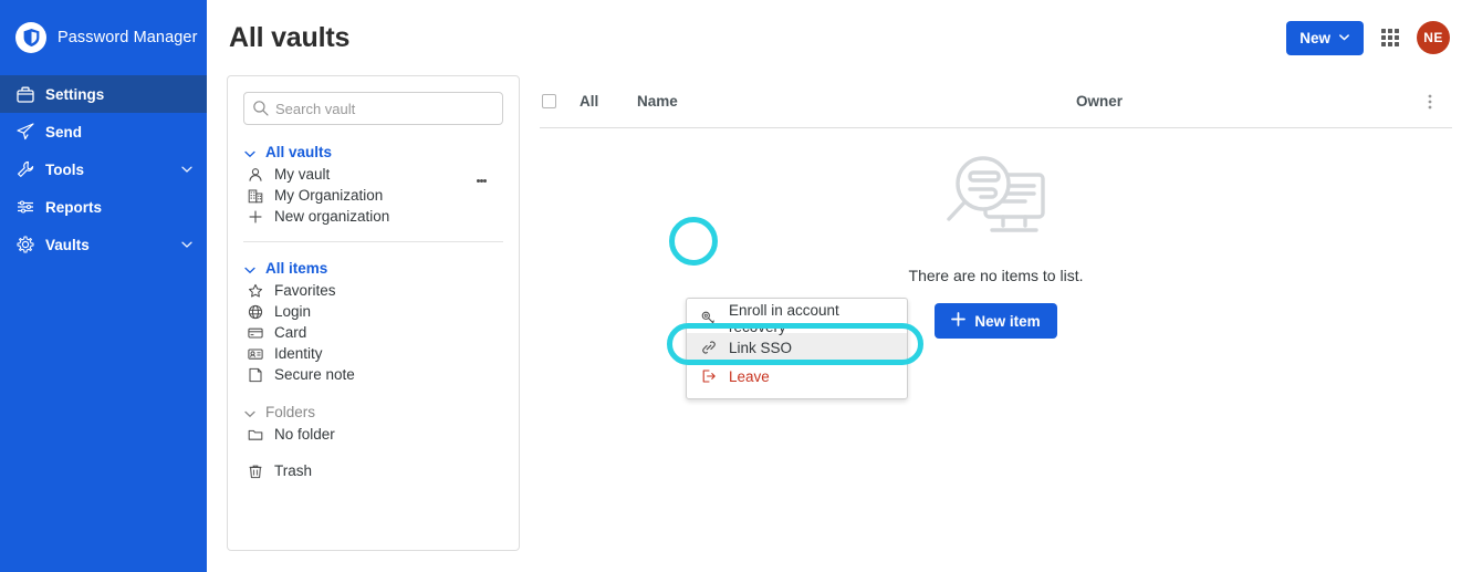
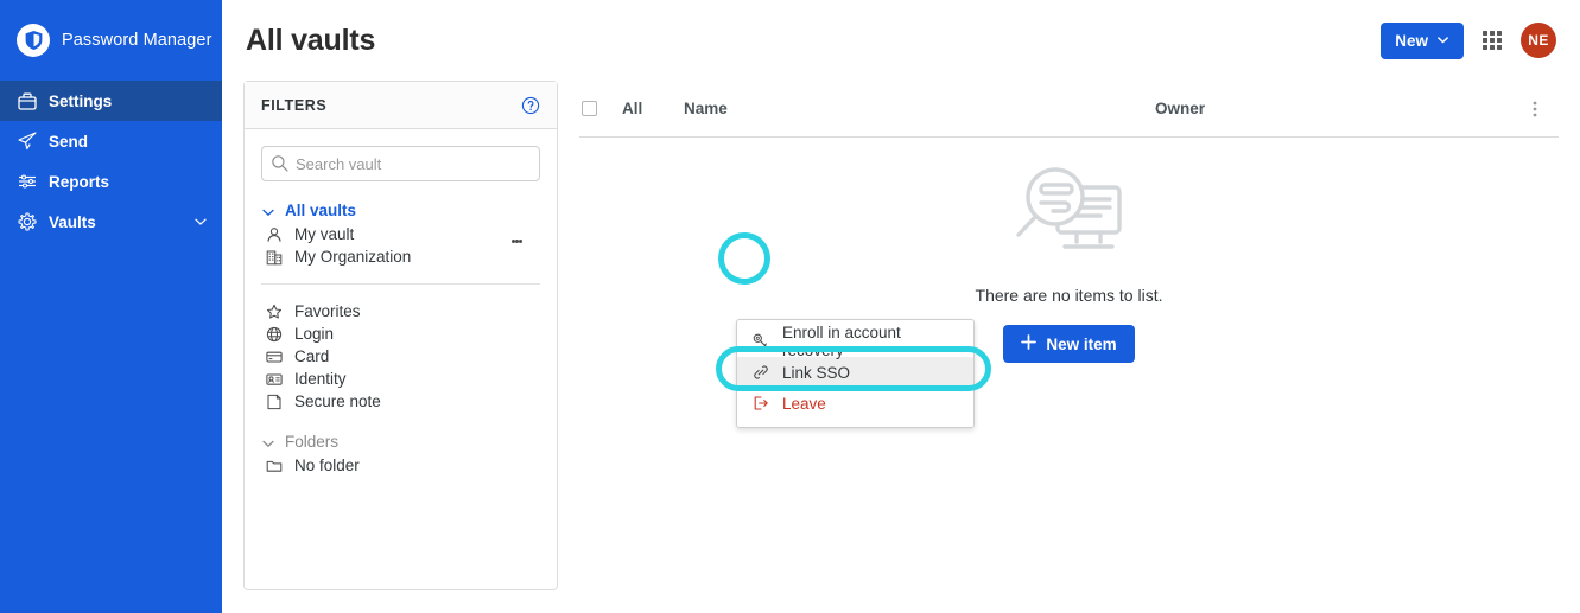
  Password Manager
  Settings
  Send
- Tools
  Reports
  Vaults
  All vaults
  New
  NE
+ FILTERS
  Search vault
  All vaults
  My vault
  My Organization
- New organization
- All items
  Favorites
  Login
  Card
  Identity
  Secure note
  Folders
  No folder
- Trash
  All
  Name
  Owner
  There are no items to list.
  New item
  Enroll in account recovery
  Link SSO
  Leave
